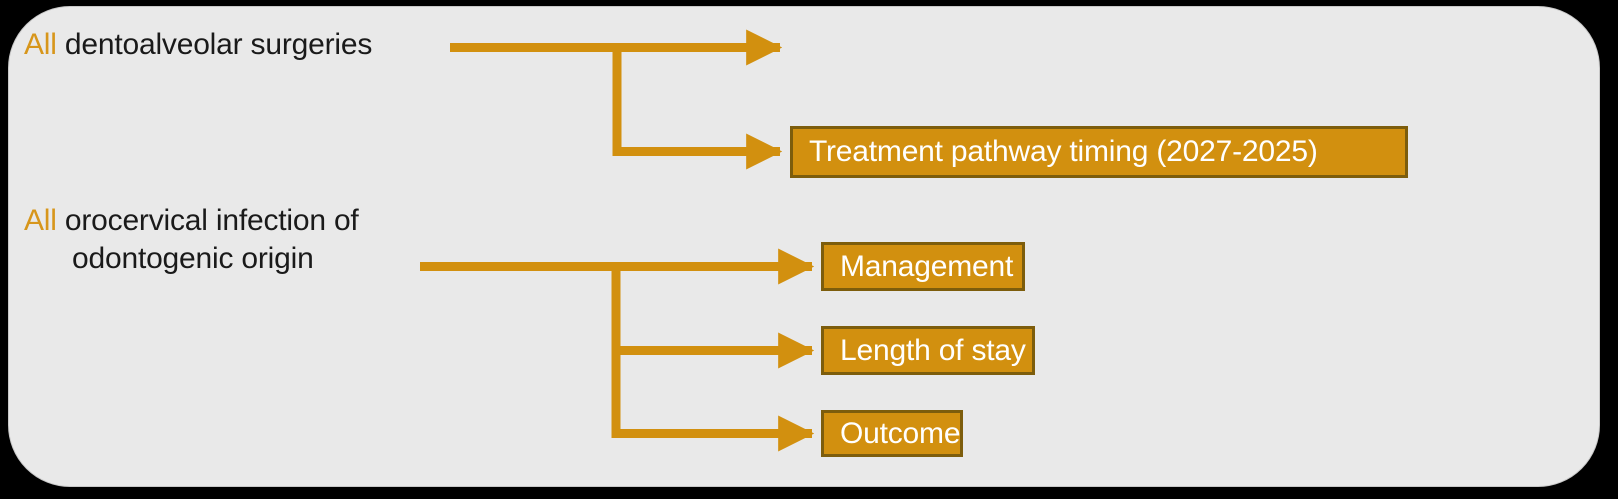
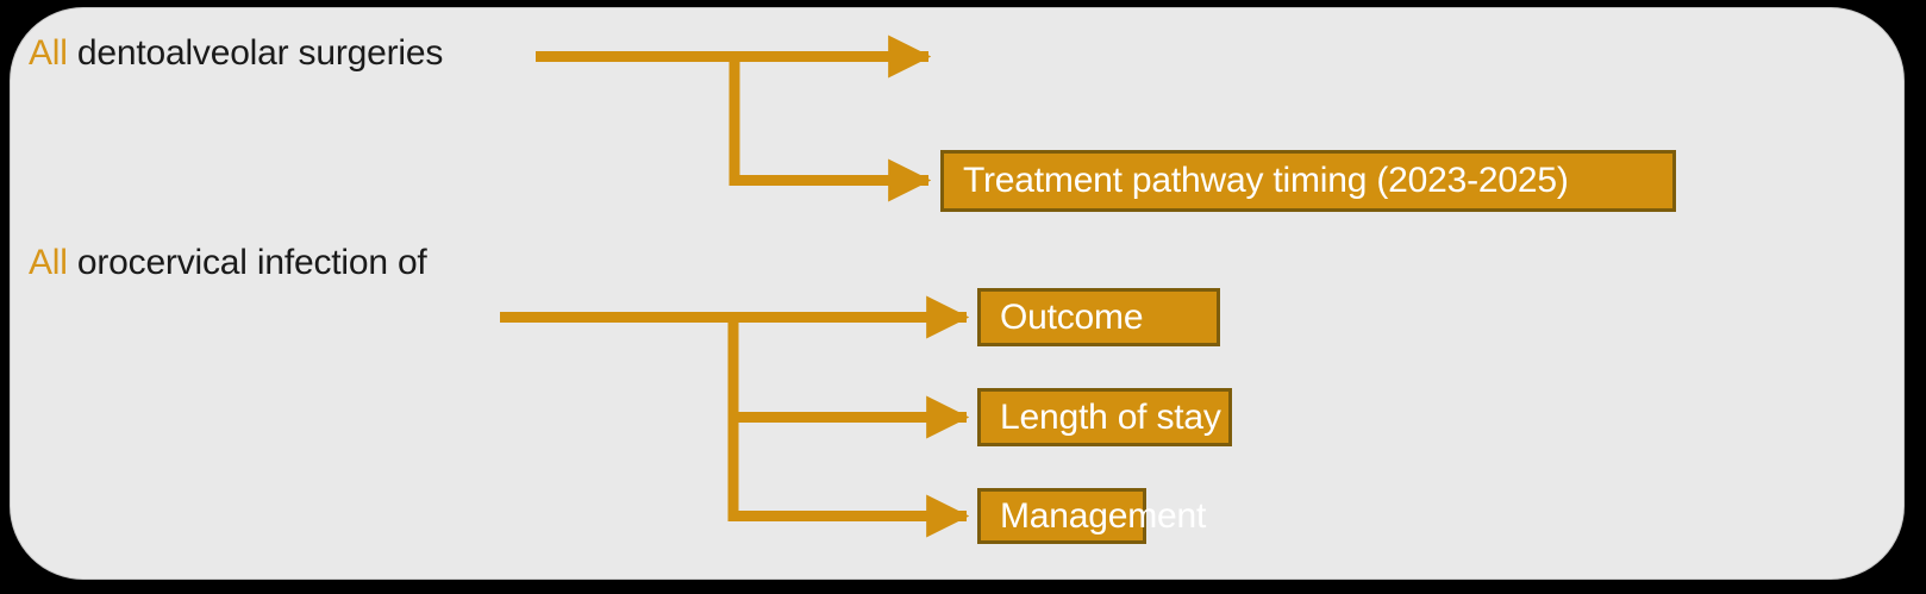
  All dentoalveolar surgeries
  All orocervical infection of
- odontogenic origin
- Treatment pathway timing (2027-2025)
+ Treatment pathway timing (2023-2025)
- Management
+ Outcome
  Length of stay
- Outcome
+ Management
